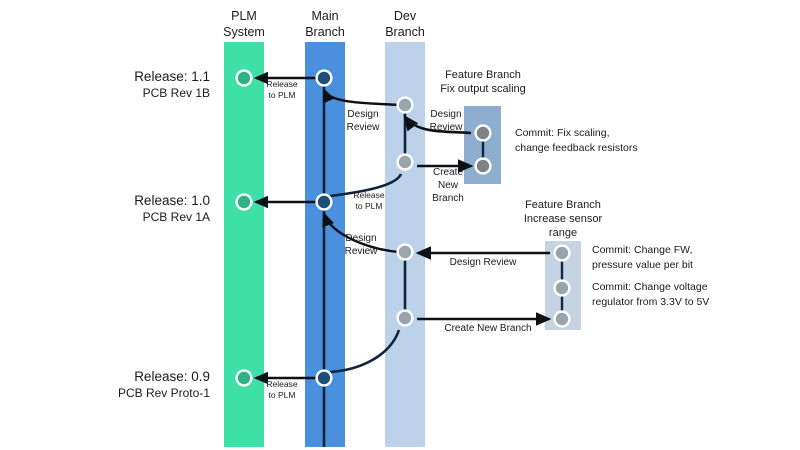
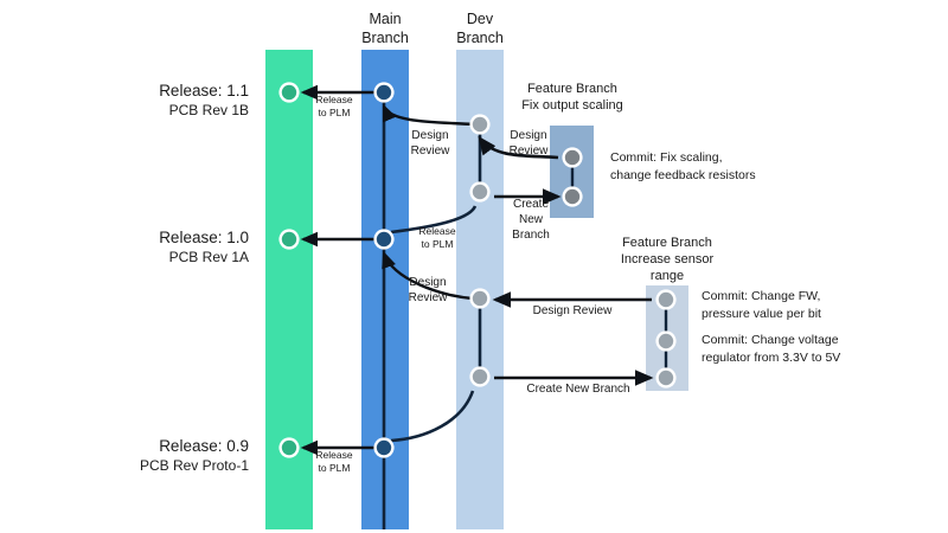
- PLM
- System
  Main
  Branch
  Dev
  Branch
  Feature Branch
  Fix output scaling
  Feature Branch
  Increase sensor
  range
  Release: 1.1
  PCB Rev 1B
  Release: 1.0
  PCB Rev 1A
  Release: 0.9
  PCB Rev Proto-1
  Release
  to PLM
  Release
  to PLM
  Release
  to PLM
  Design
  Review
  Design
  Review
  Create
  New
  Branch
  Design
  Review
  Design Review
  Create New Branch
  Commit: Fix scaling,
  change feedback resistors
  Commit: Change FW,
  pressure value per bit
  Commit: Change voltage
  regulator from 3.3V to 5V
